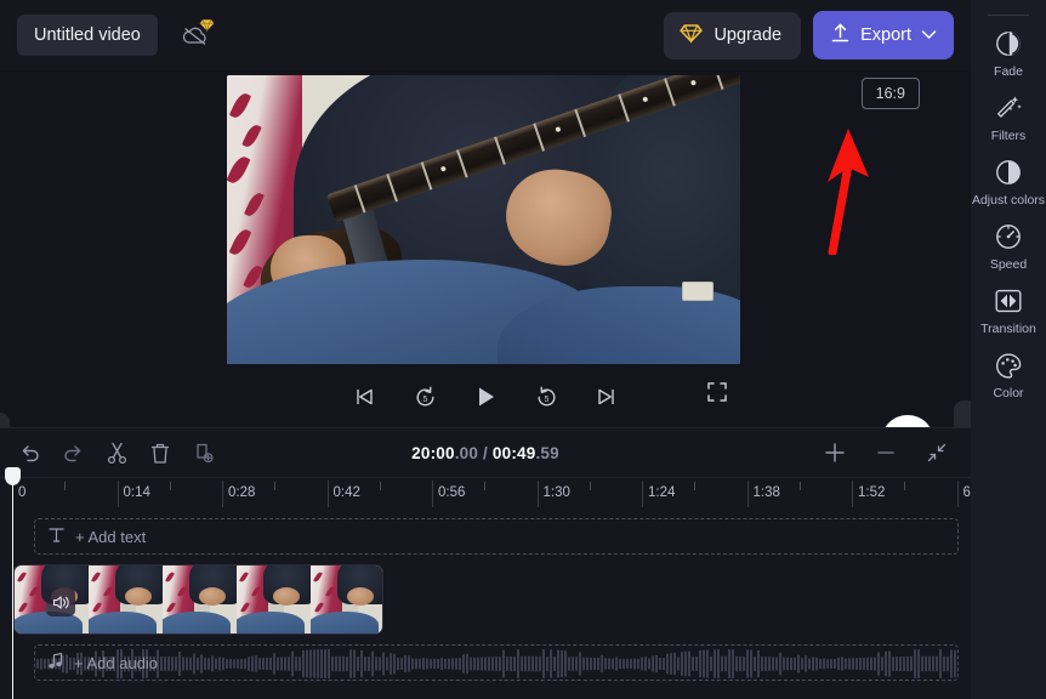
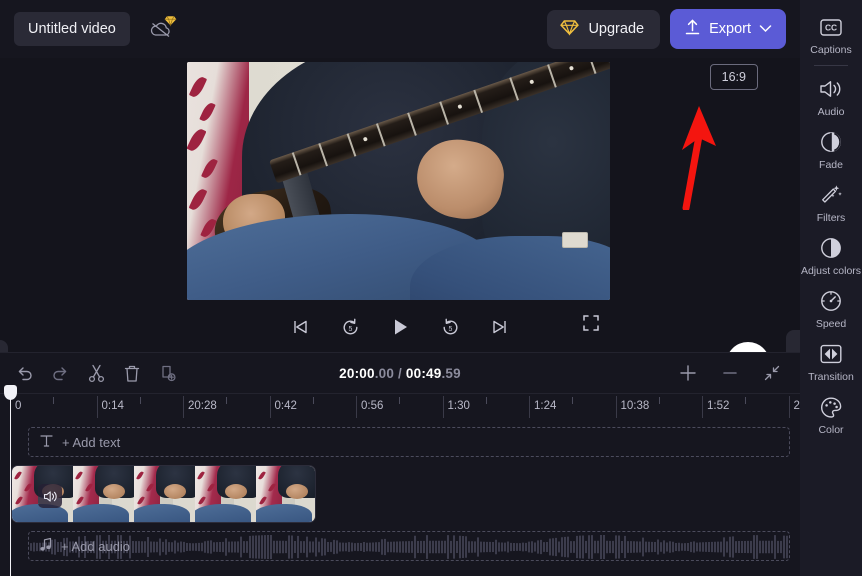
  Untitled video
  Upgrade
  Export
  16:9
  20:00.00 / 00:49.59
  0
  0:14
- 0:28
+ 20:28
  0:42
  0:56
  1:30
  1:24
- 1:38
+ 10:38
  1:52
- 6
+ 2
  + Add text
  + Add audio
+ CC
+ Captions
+ Audio
  Fade
  Filters
  Adjust colors
  Speed
  Transition
  Color
